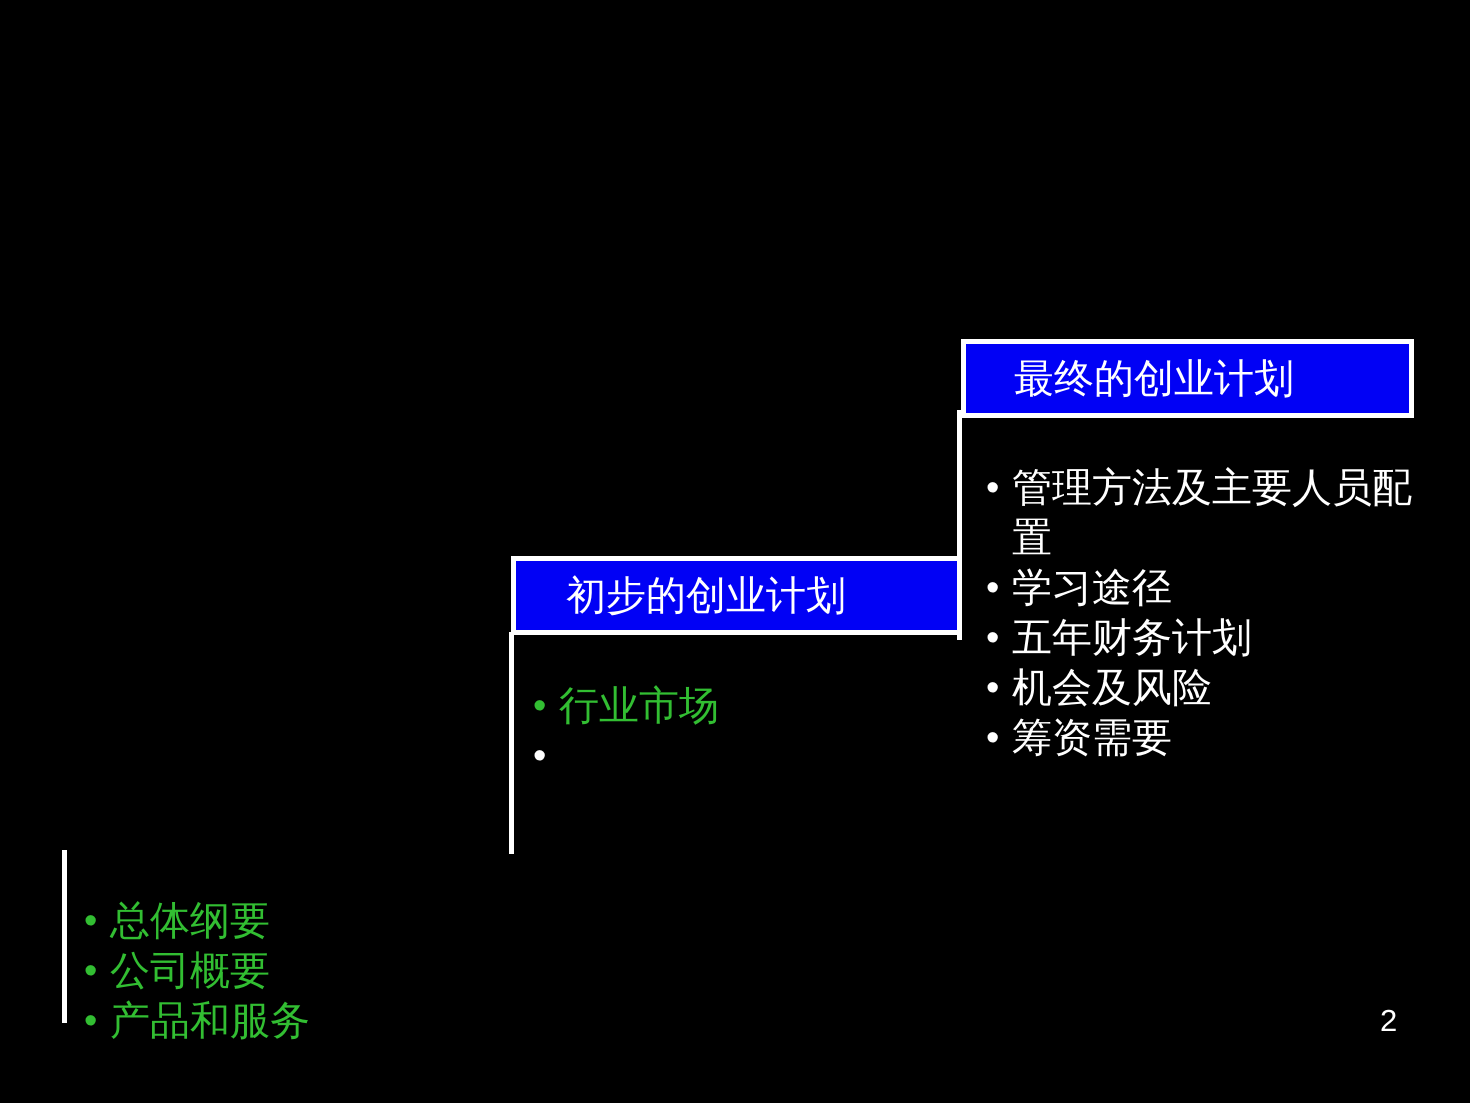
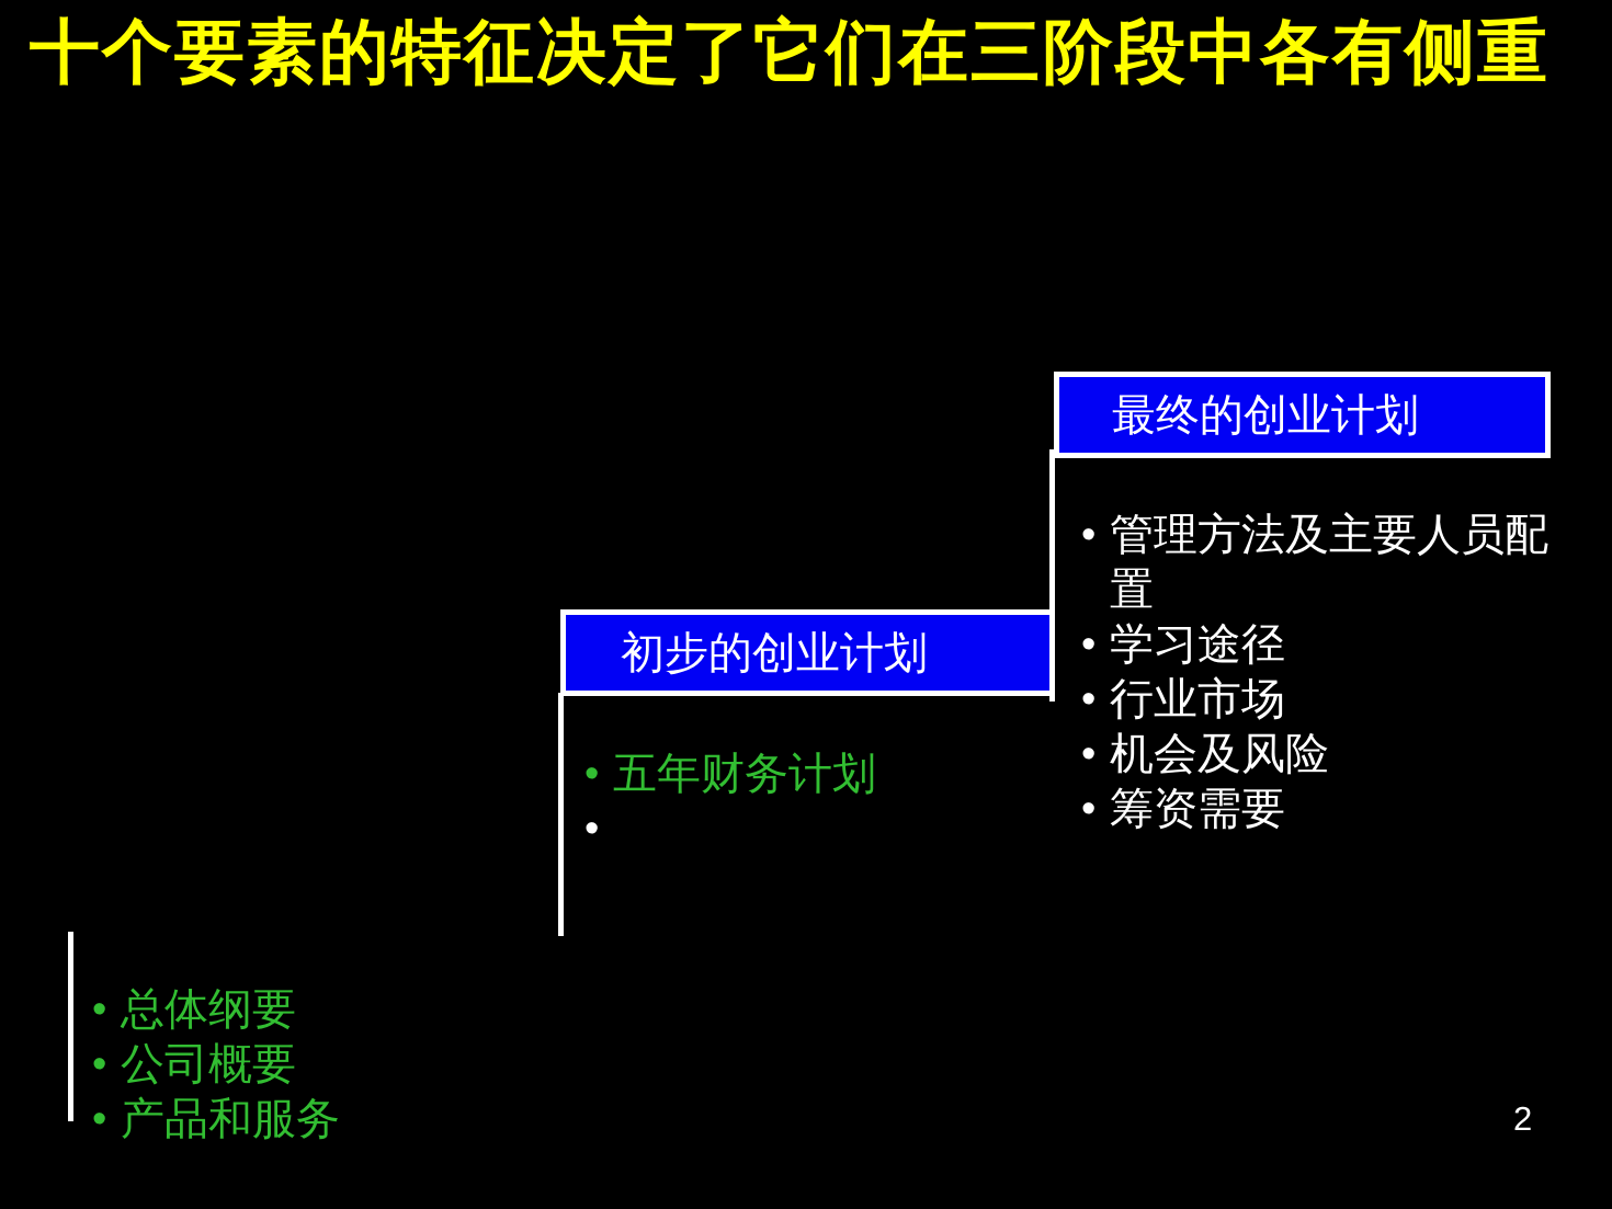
+ 十个要素的特征决定了它们在三阶段中各有侧重
  •
  总体纲要
  •
  公司概要
  •
  产品和服务
  初步的创业计划
  •
- 行业市场
+ 五年财务计划
  •
  最终的创业计划
  •
  管理方法及主要人员配置
  •
  学习途径
  •
- 五年财务计划
+ 行业市场
  •
  机会及风险
  •
  筹资需要
  2
